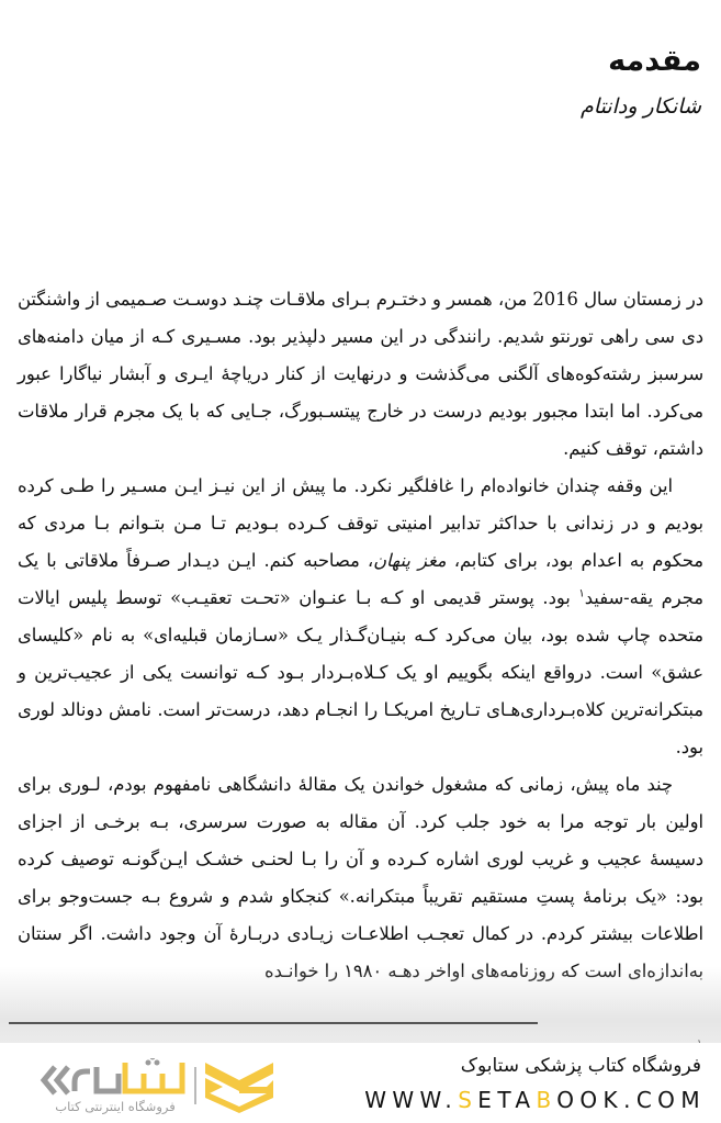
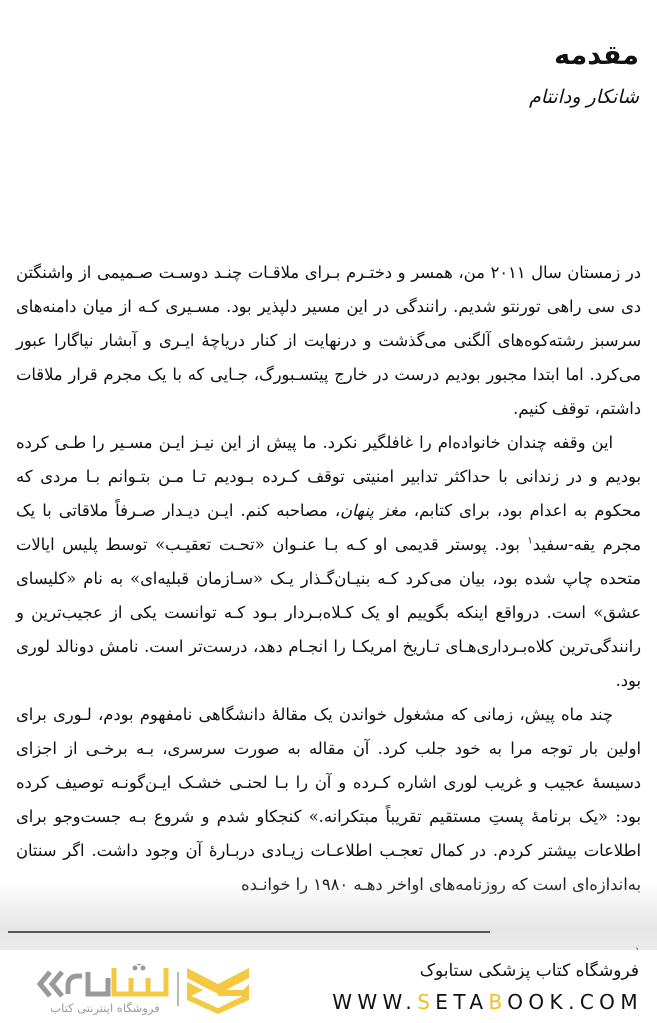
  مقدمه
  شانکار ودانتام
- در زمستان سال 2016 من، همسر و دختـرم بـرای ملاقـات چنـد دوسـت صـمیمی از واشنگتن دی سی راهی تورنتو شدیم. رانندگی در این مسیر دلپذیر بود. مسـیری کـه از میان دامنه‌های سرسبز رشته‌کوه‌های آلگنی می‌گذشت و درنهایت از کنار دریاچهٔ ایـری و آبشار نیاگارا عبور می‌کرد. اما ابتدا مجبور بودیم درست در خارج پیتسـبورگ، جـایی که با یک مجرم قرار ملاقات داشتم، توقف کنیم.
+ در زمستان سال ۲۰۱۱ من، همسر و دختـرم بـرای ملاقـات چنـد دوسـت صـمیمی از واشنگتن دی سی راهی تورنتو شدیم. رانندگی در این مسیر دلپذیر بود. مسـیری کـه از میان دامنه‌های سرسبز رشته‌کوه‌های آلگنی می‌گذشت و درنهایت از کنار دریاچهٔ ایـری و آبشار نیاگارا عبور می‌کرد. اما ابتدا مجبور بودیم درست در خارج پیتسـبورگ، جـایی که با یک مجرم قرار ملاقات داشتم، توقف کنیم.
- این وقفه چندان خانواده‌ام را غافلگیر نکرد. ما پیش از این نیـز ایـن مسـیر را طـی کرده بودیم و در زندانی با حداکثر تدابیر امنیتی توقف کـرده بـودیم تـا مـن بتـوانم بـا مردی که محکوم به اعدام بود، برای کتابم، مغز پنهان، مصاحبه کنم. ایـن دیـدار صـرفاً ملاقاتی با یک مجرم یقه-سفید۱ بود. پوستر قدیمی او کـه بـا عنـوان «تحـت تعقیـب» توسط پلیس ایالات متحده چاپ شده بود، بیان می‌کرد کـه بنیـان‌گـذار یـک «سـازمان قبلیه‌ای» به نام «کلیسای عشق» است. درواقع اینکه بگوییم او یک کـلاه‌بـردار بـود کـه توانست یکی از عجیب‌ترین و مبتکرانه‌ترین کلاه‌بـرداری‌هـای تـاریخ امریکـا را انجـام دهد، درست‌تر است. نامش دونالد لوری بود.
+ این وقفه چندان خانواده‌ام را غافلگیر نکرد. ما پیش از این نیـز ایـن مسـیر را طـی کرده بودیم و در زندانی با حداکثر تدابیر امنیتی توقف کـرده بـودیم تـا مـن بتـوانم بـا مردی که محکوم به اعدام بود، برای کتابم، مغز پنهان، مصاحبه کنم. ایـن دیـدار صـرفاً ملاقاتی با یک مجرم یقه-سفید۱ بود. پوستر قدیمی او کـه بـا عنـوان «تحـت تعقیـب» توسط پلیس ایالات متحده چاپ شده بود، بیان می‌کرد کـه بنیـان‌گـذار یـک «سـازمان قبلیه‌ای» به نام «کلیسای عشق» است. درواقع اینکه بگوییم او یک کـلاه‌بـردار بـود کـه توانست یکی از عجیب‌ترین و رانندگی‌ترین کلاه‌بـرداری‌هـای تـاریخ امریکـا را انجـام دهد، درست‌تر است. نامش دونالد لوری بود.
  چند ماه پیش، زمانی که مشغول خواندن یک مقالهٔ دانشگاهی نامفهوم بودم، لـوری برای اولین بار توجه مرا به خود جلب کرد. آن مقاله به صورت سرسری، بـه برخـی از اجزای دسیسهٔ عجیب و غریب لوری اشاره کـرده و آن را بـا لحنـی خشـک ایـن‌گونـه توصیف کرده بود: «یک برنامهٔ پستِ مستقیم تقریباً مبتکرانه.» کنجکاو شدم و شروع بـه جست‌وجو برای اطلاعات بیشتر کردم. در کمال تعجـب اطلاعـات زیـادی دربـارهٔ آن وجود داشت. اگر سنتان
  فروشگاه کتاب پزشکی ستابوک
  WWW.SETABOOK.COM
  فروشگاه اینترنتی کتاب
